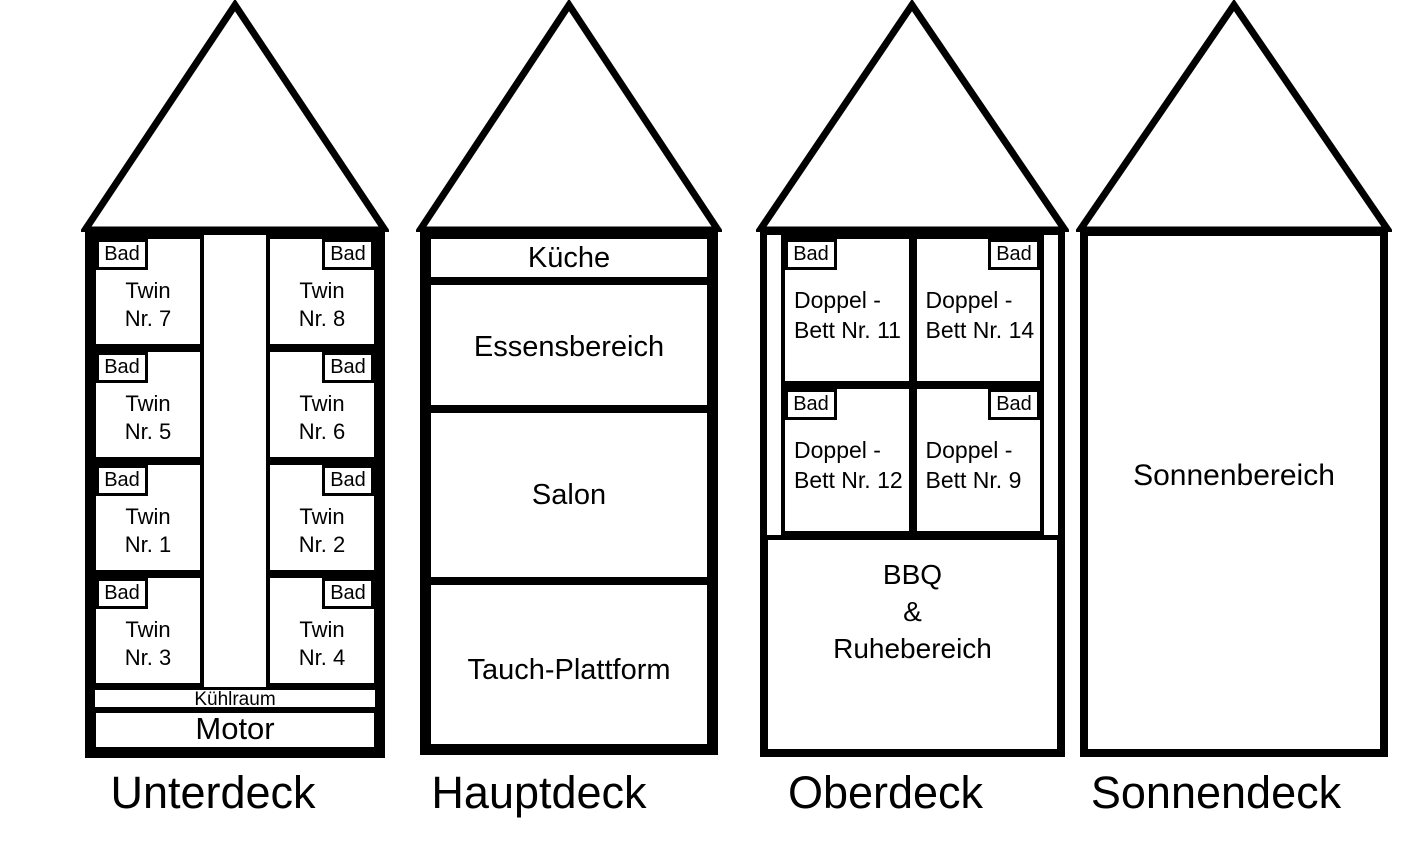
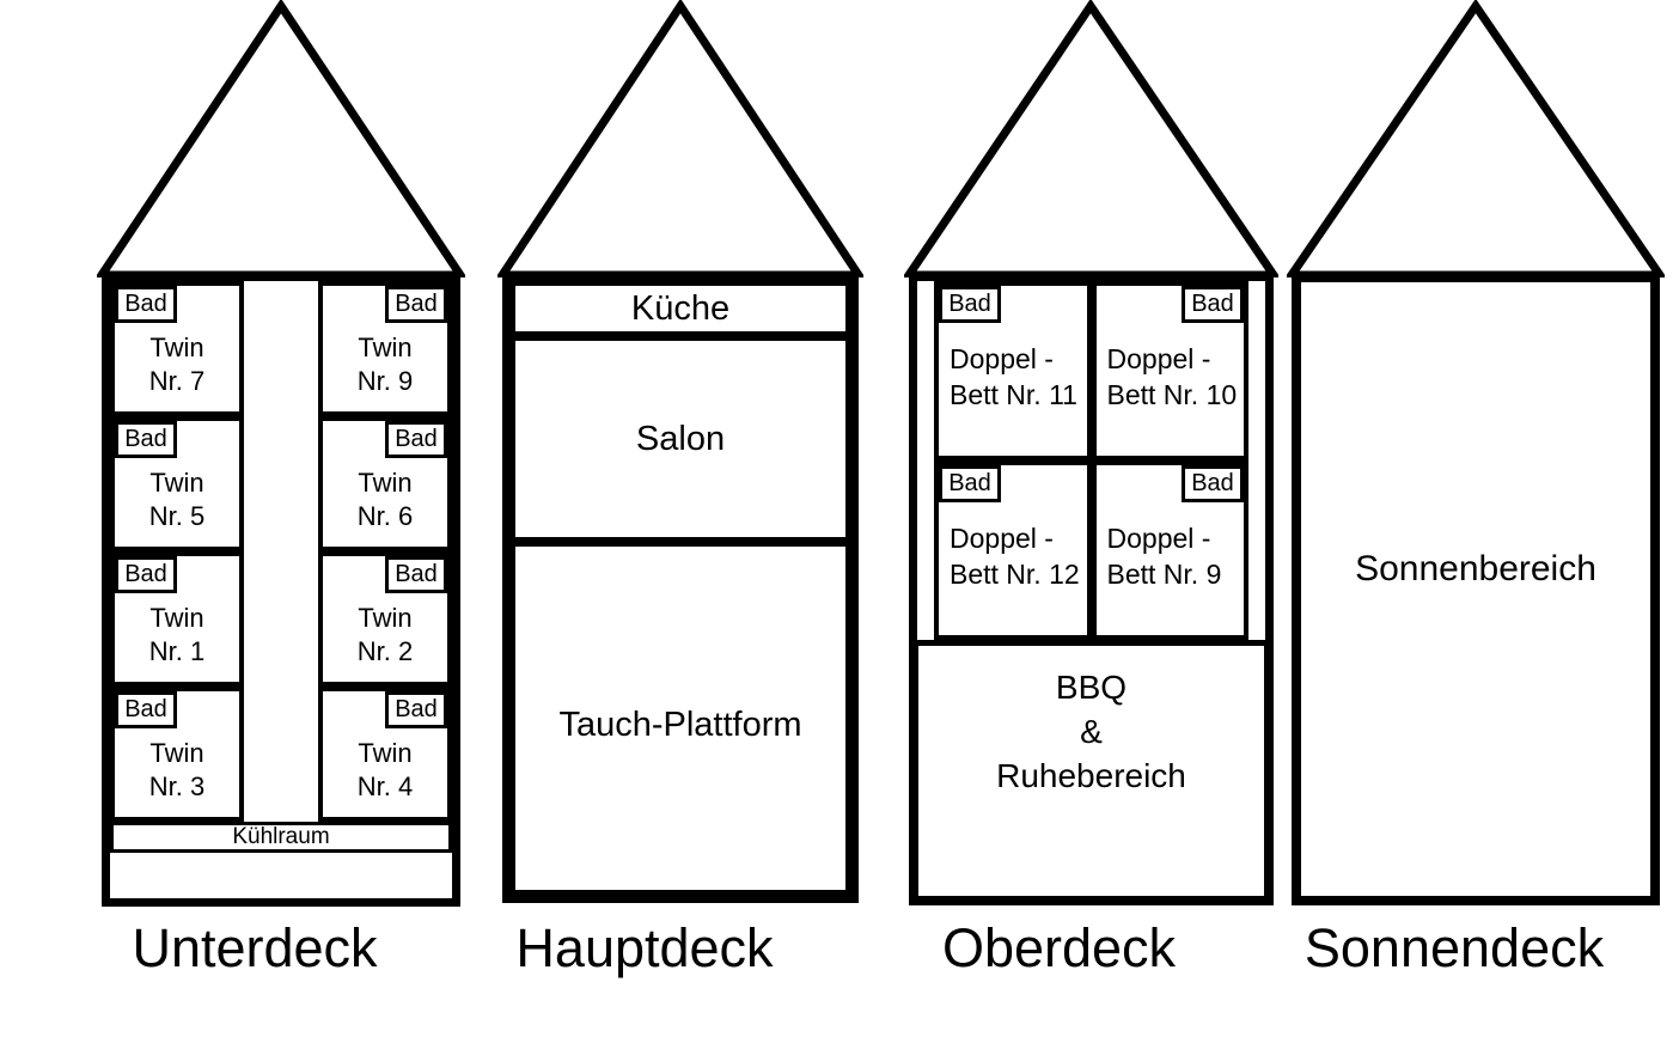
  Bad
  Twin
  Nr. 7
  Bad
  Twin
- Nr. 8
+ Nr. 9
  Bad
  Twin
  Nr. 5
  Bad
  Twin
  Nr. 6
  Bad
  Twin
  Nr. 1
  Bad
  Twin
  Nr. 2
  Bad
  Twin
  Nr. 3
  Bad
  Twin
  Nr. 4
  Kühlraum
- Motor
  Unterdeck
  Küche
- Essensbereich
  Salon
  Tauch-Plattform
  Hauptdeck
  Bad
  Doppel -
  Bett Nr. 11
  Bad
  Doppel -
- Bett Nr. 14
+ Bett Nr. 10
  Bad
  Doppel -
  Bett Nr. 12
  Bad
  Doppel -
  Bett Nr. 9
  BBQ
  &
  Ruhebereich
  Oberdeck
  Sonnenbereich
  Sonnendeck
